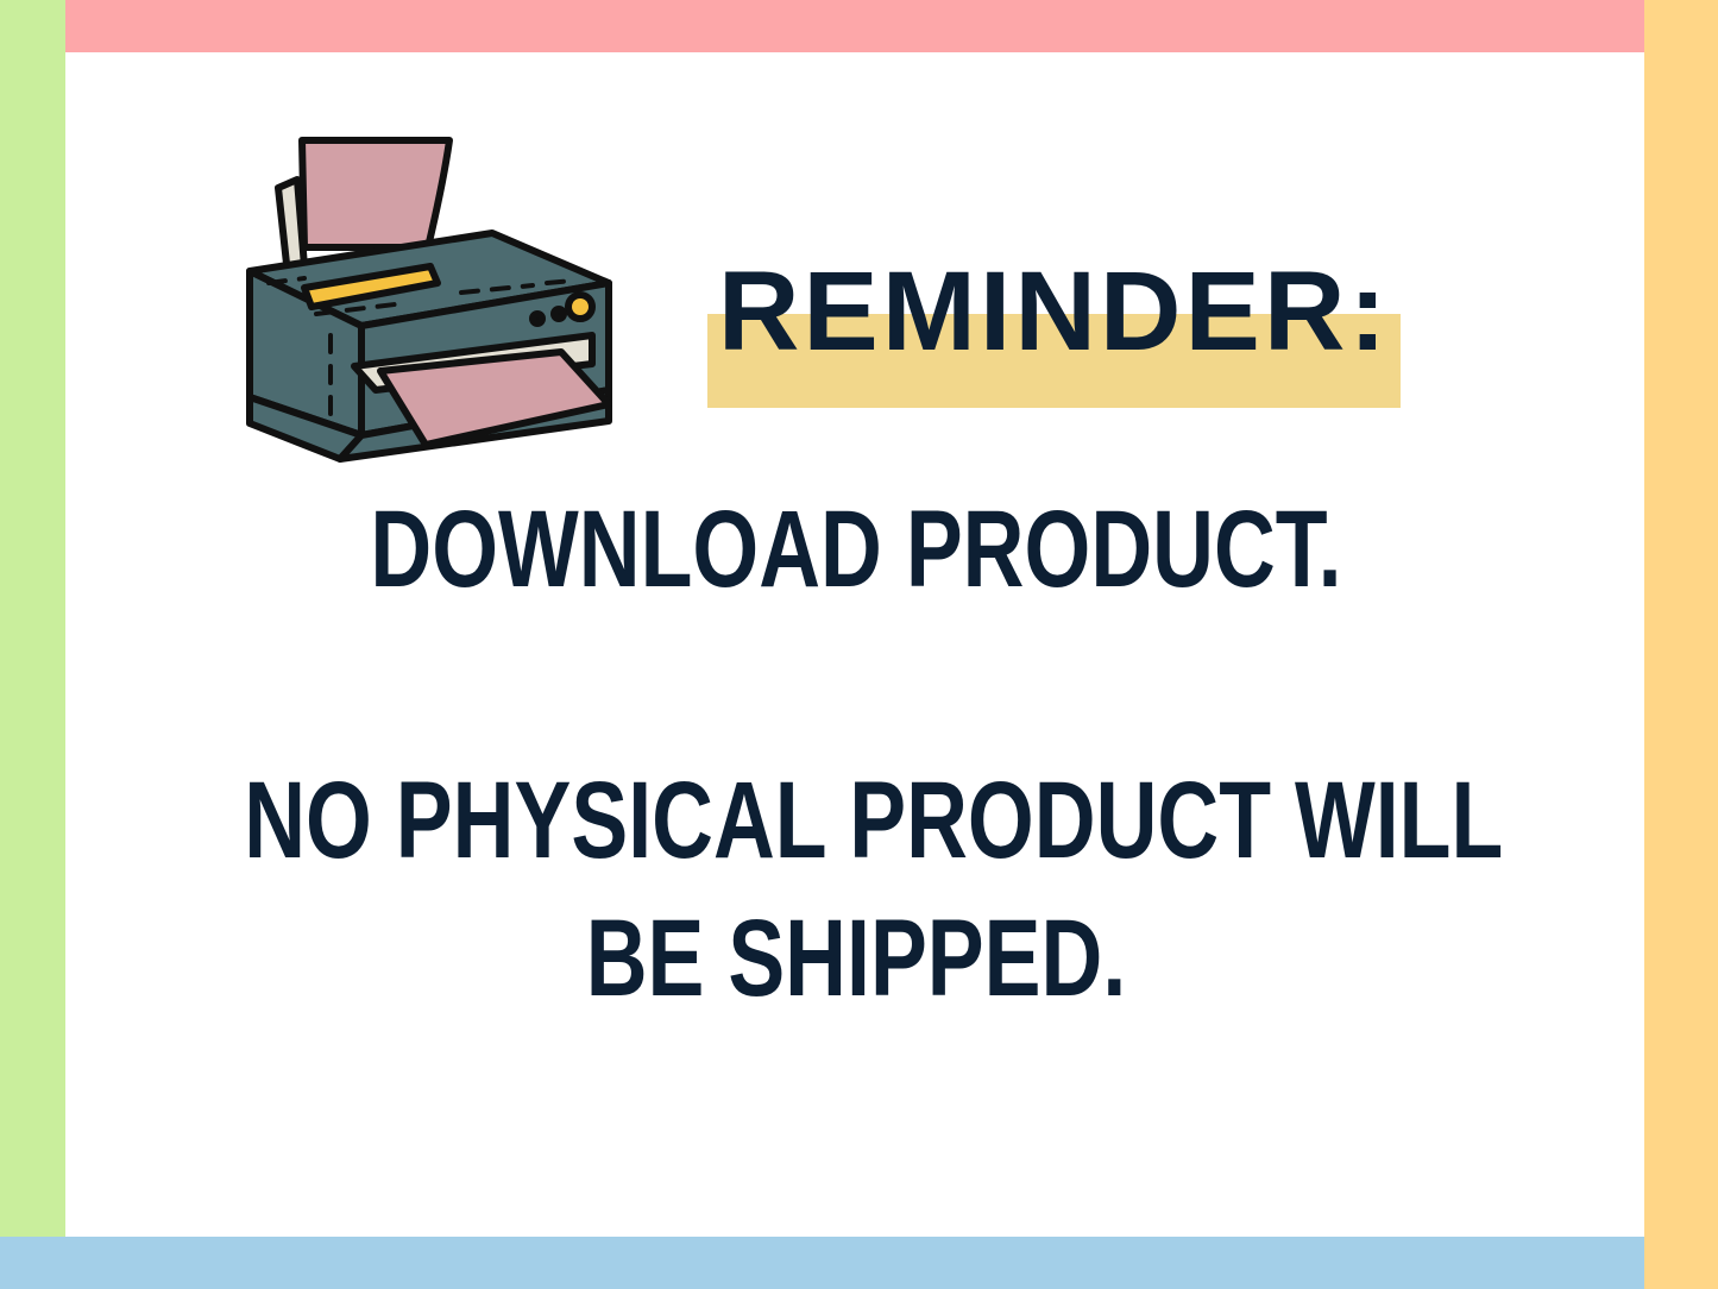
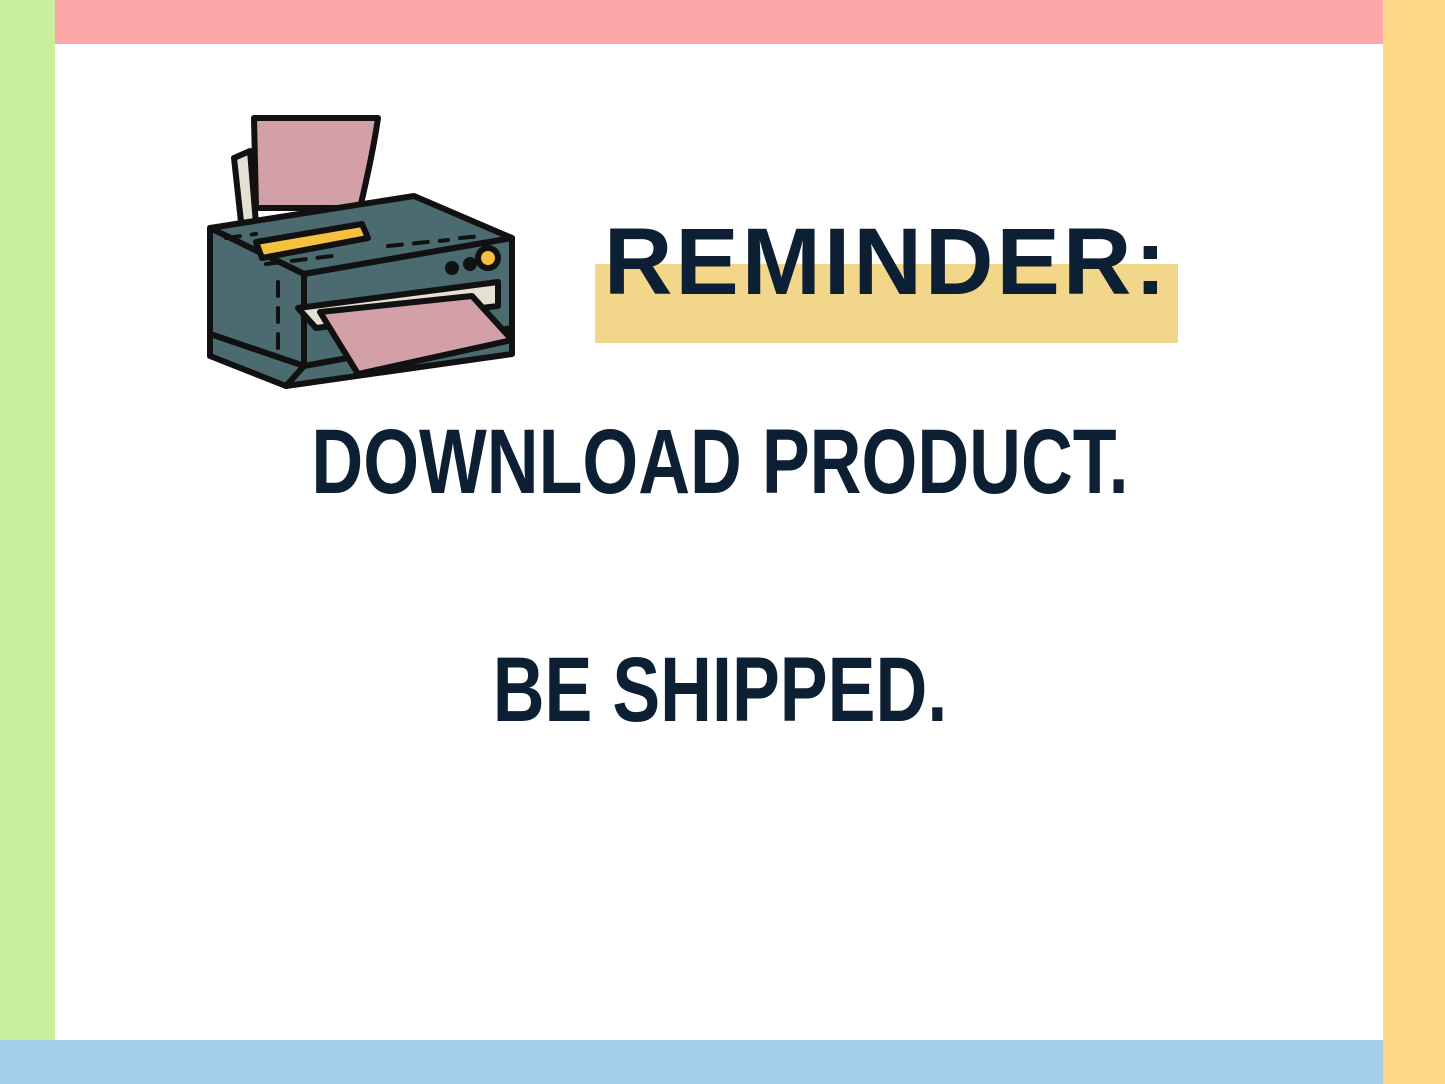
  REMINDER:
  DOWNLOAD PRODUCT.
- NO PHYSICAL PRODUCT WILL
  BE SHIPPED.
